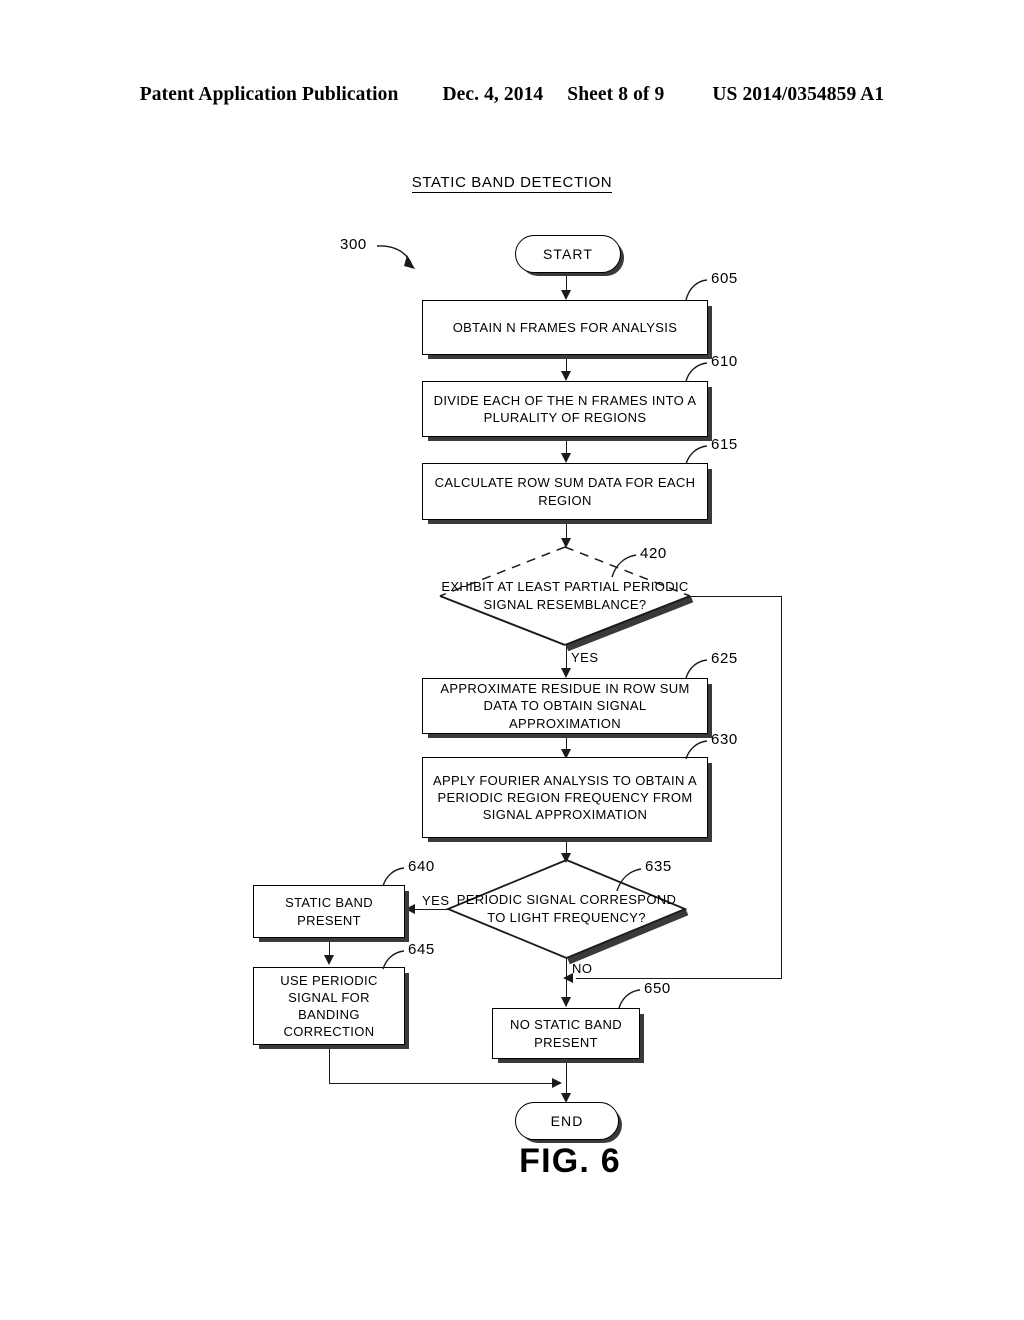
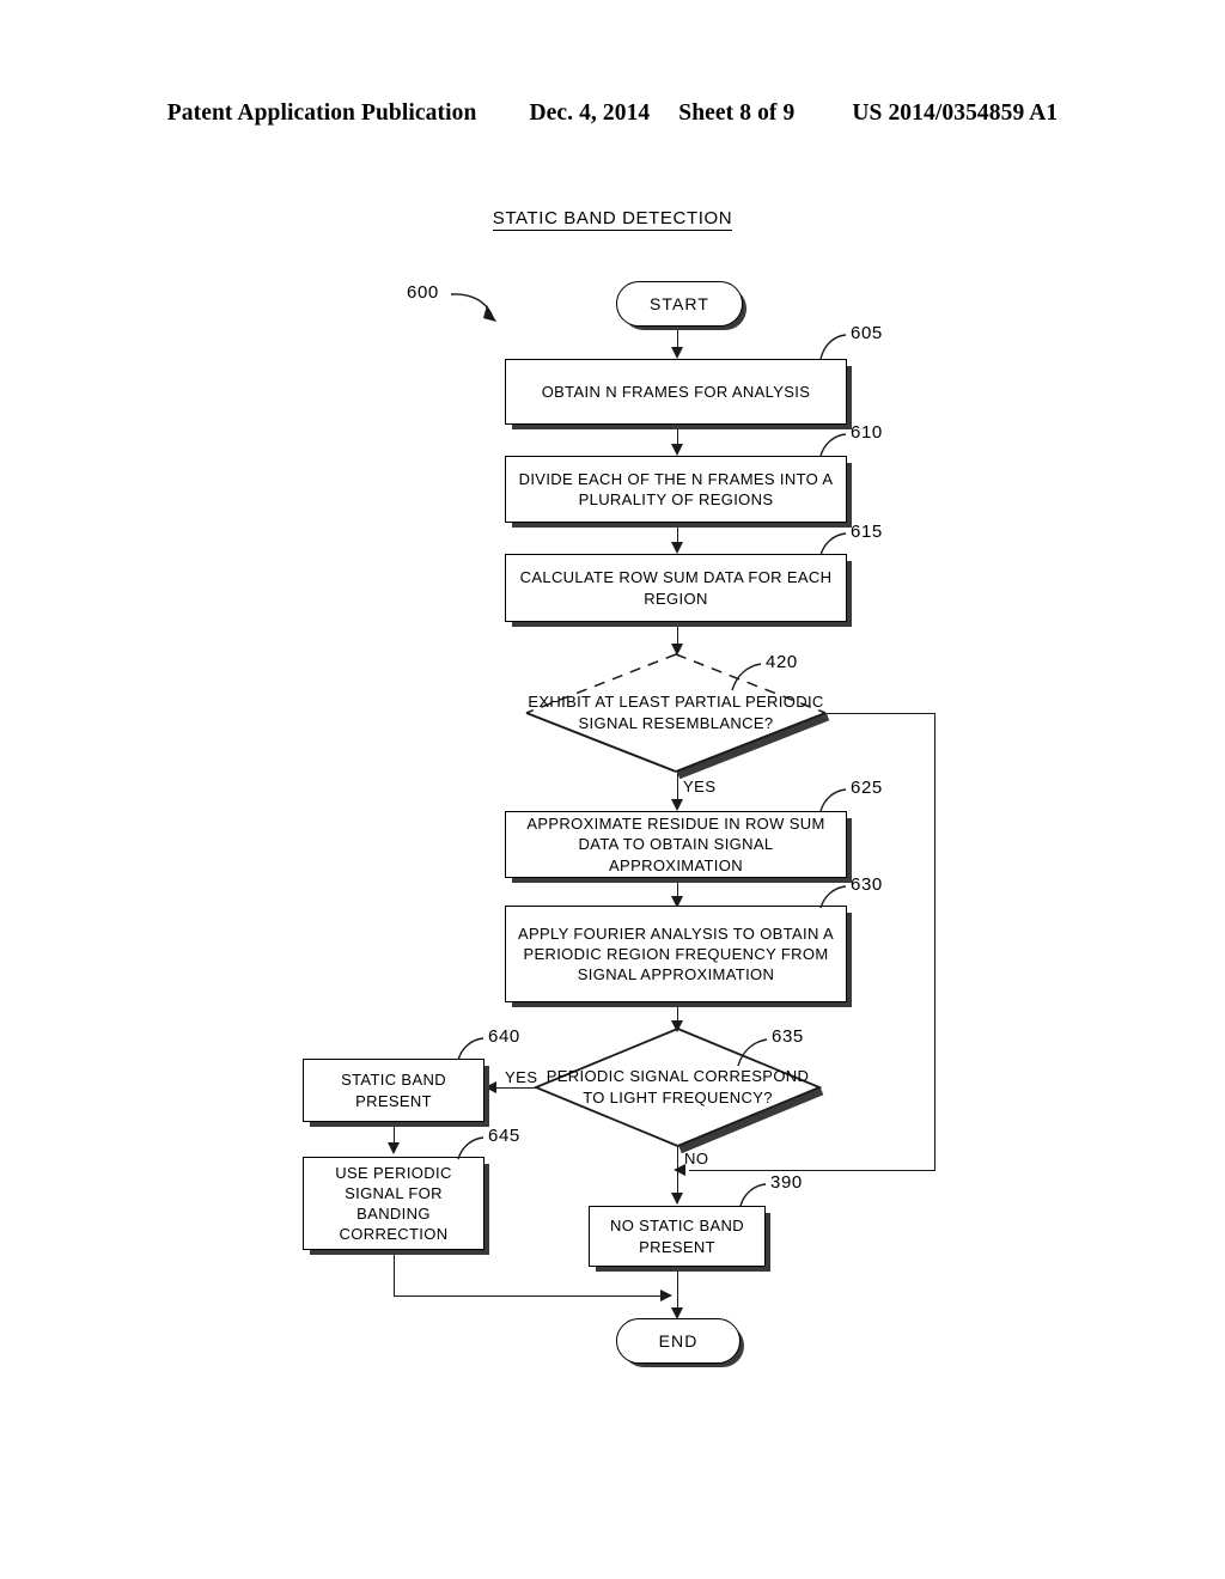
  Patent Application Publication
  Dec. 4, 2014
  Sheet 8 of 9
  US 2014/0354859 A1
  STATIC BAND DETECTION
- 300
+ 600
  START
  OBTAIN N FRAMES FOR ANALYSIS
  605
  DIVIDE EACH OF THE N FRAMES INTO A PLURALITY OF REGIONS
  610
  CALCULATE ROW SUM DATA FOR EACH REGION
  615
  EXHIBIT AT LEAST PARTIAL PERIODIC SIGNAL RESEMBLANCE?
  420
  YES
  APPROXIMATE RESIDUE IN ROW SUM DATA TO OBTAIN SIGNAL APPROXIMATION
  625
  APPLY FOURIER ANALYSIS TO OBTAIN A PERIODIC REGION FREQUENCY FROM SIGNAL APPROXIMATION
  630
  PERIODIC SIGNAL CORRESPOND TO LIGHT FREQUENCY?
  635
  YES
  STATIC BAND PRESENT
  640
  USE PERIODIC SIGNAL FOR BANDING CORRECTION
  645
  NO
  NO STATIC BAND PRESENT
- 650
+ 390
  END
- FIG. 6
